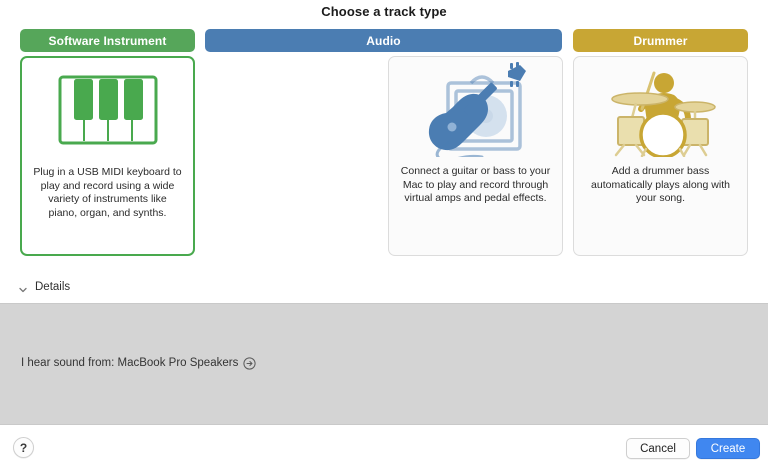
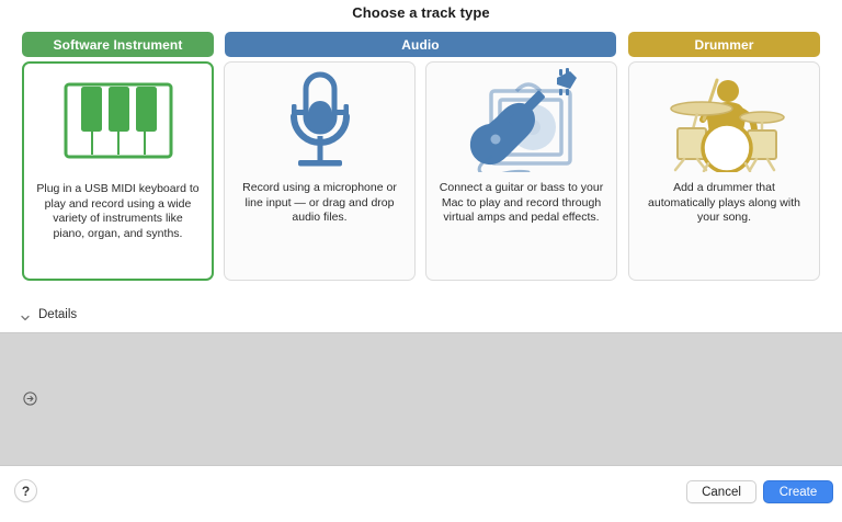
  Choose a track type
  Software Instrument
  Audio
  Drummer
  Plug in a USB MIDI keyboard to play and record using a wide variety of instruments like piano, organ, and synths.
+ Record using a microphone or line input — or drag and drop audio files.
  Connect a guitar or bass to your Mac to play and record through virtual amps and pedal effects.
- Add a drummer bass automatically plays along with your song.
+ Add a drummer that automatically plays along with your song.
  Details
- I hear sound from: MacBook Pro Speakers
  ?
  Cancel
  Create
